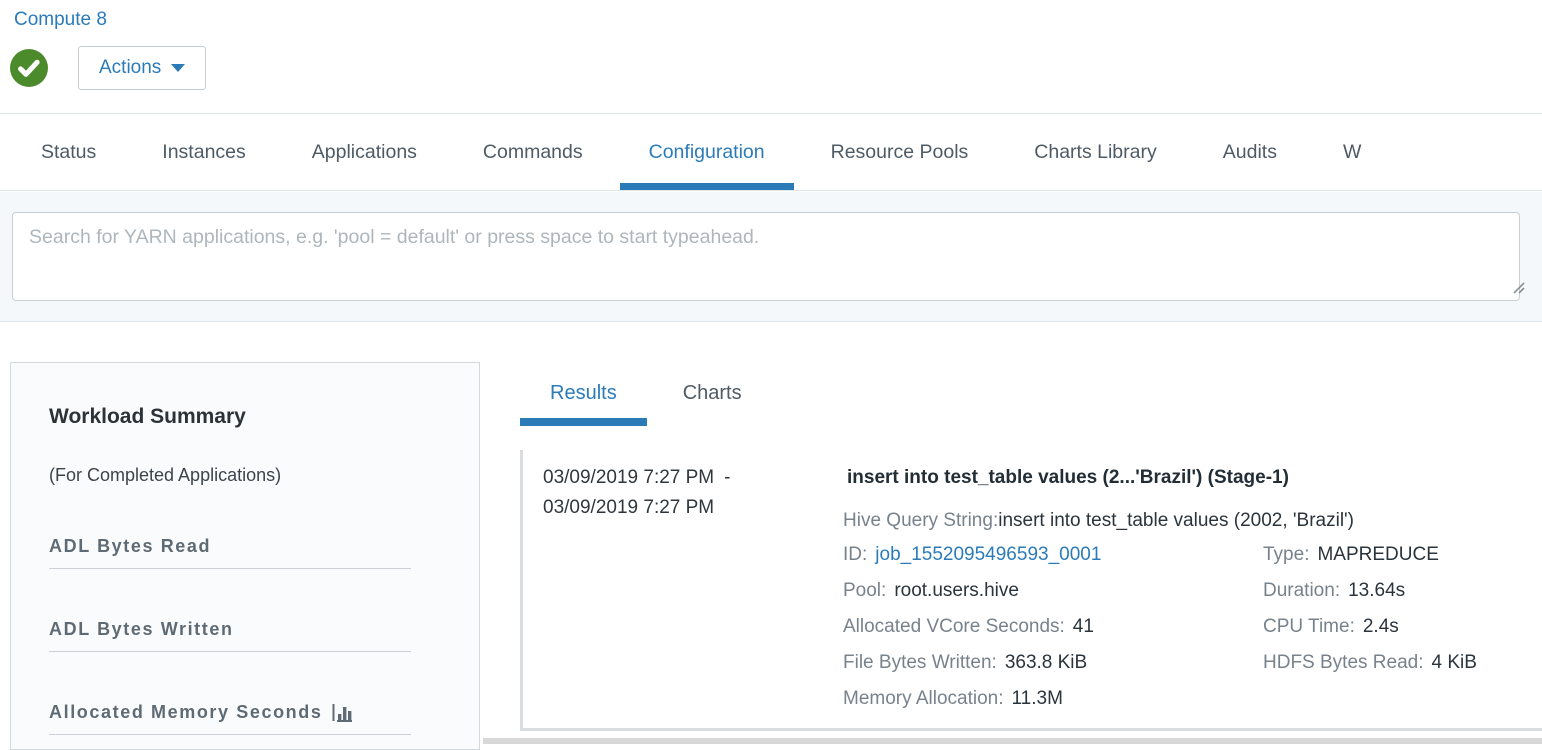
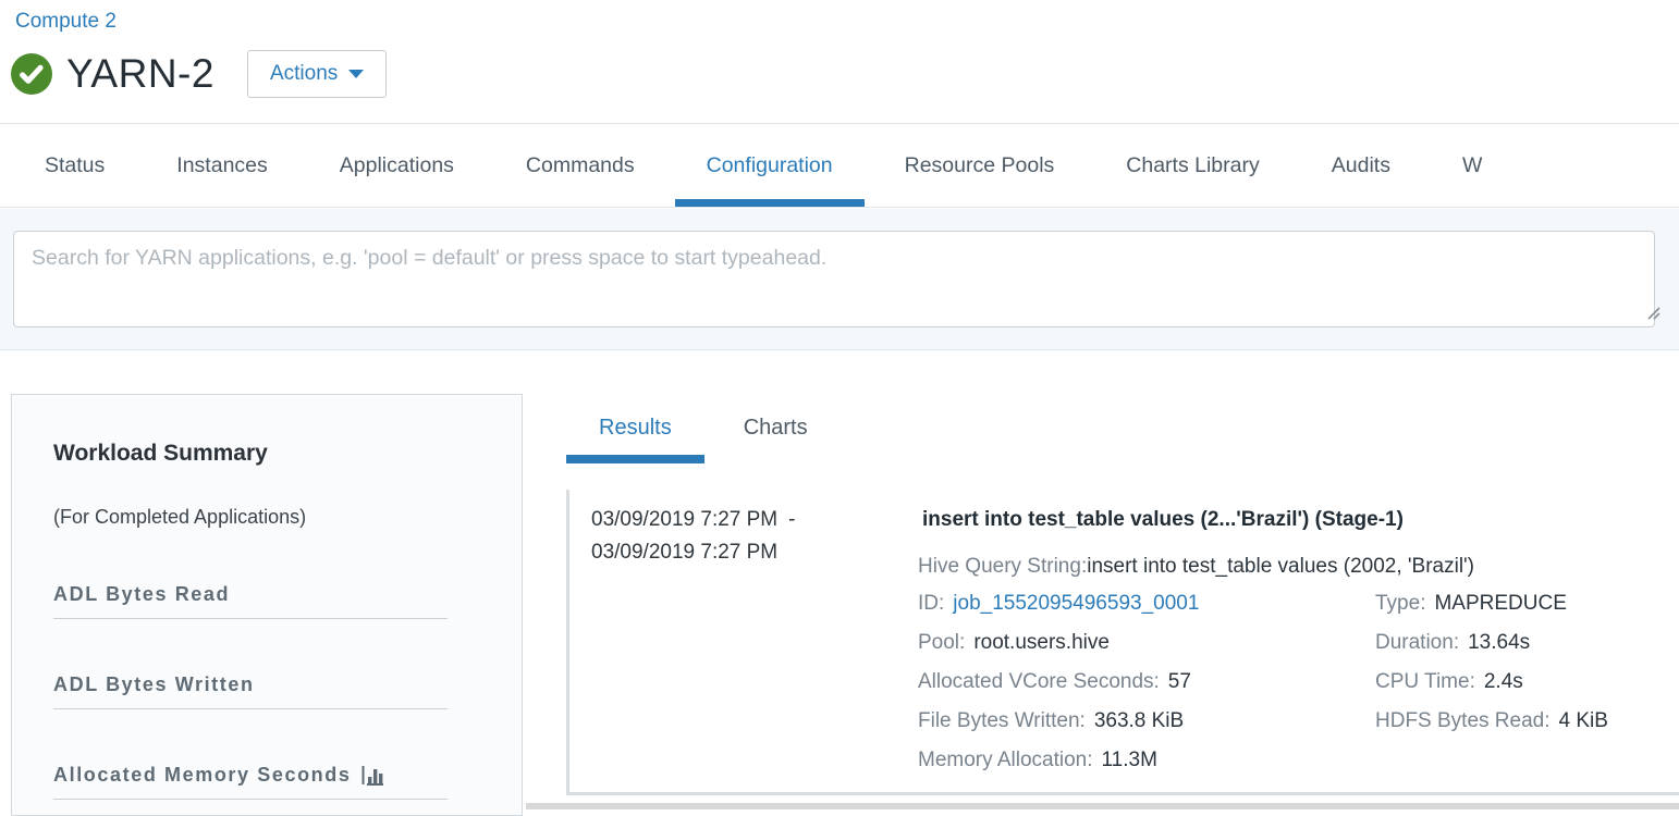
- Compute 8
+ Compute 2
+ YARN-2
  Actions
  Status
  Instances
  Applications
  Commands
  Configuration
  Resource Pools
  Charts Library
  Audits
  W
  Search for YARN applications, e.g. 'pool = default' or press space to start typeahead.
  Workload Summary
  (For Completed Applications)
  ADL Bytes Read
  ADL Bytes Written
  Allocated Memory Seconds
  Results
  Charts
  03/09/2019 7:27 PM -
  03/09/2019 7:27 PM
  insert into test_table values (2...'Brazil') (Stage-1)
  Hive Query String:insert into test_table values (2002, 'Brazil')
  ID: job_1552095496593_0001
  Type: MAPREDUCE
  Pool: root.users.hive
  Duration: 13.64s
- Allocated VCore Seconds: 41
+ Allocated VCore Seconds: 57
  CPU Time: 2.4s
  File Bytes Written: 363.8 KiB
  HDFS Bytes Read: 4 KiB
  Memory Allocation: 11.3M
